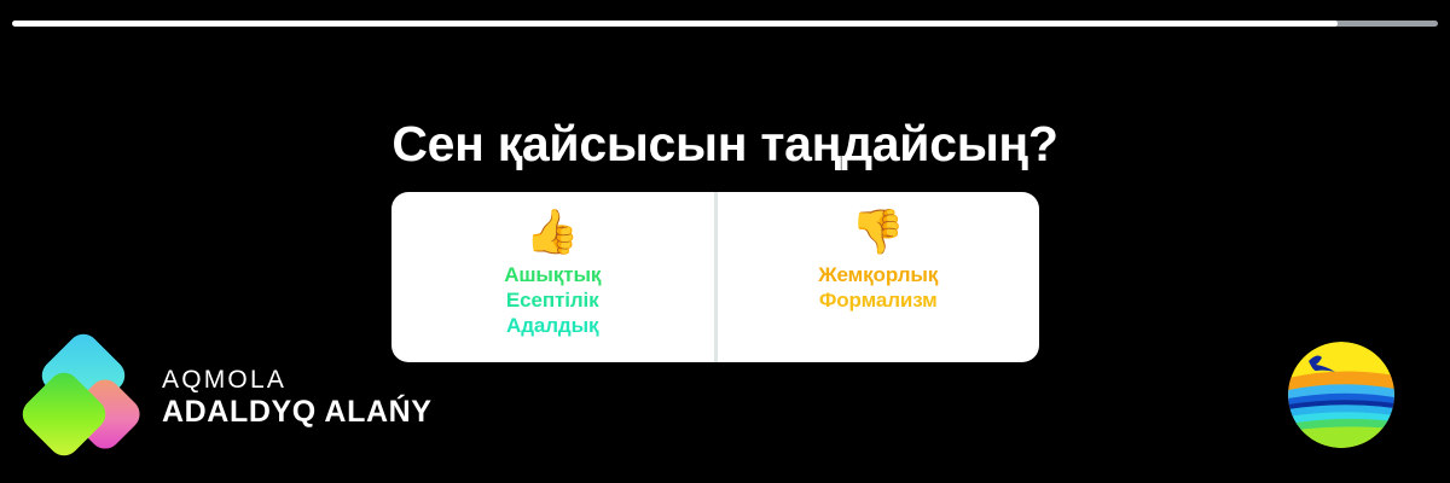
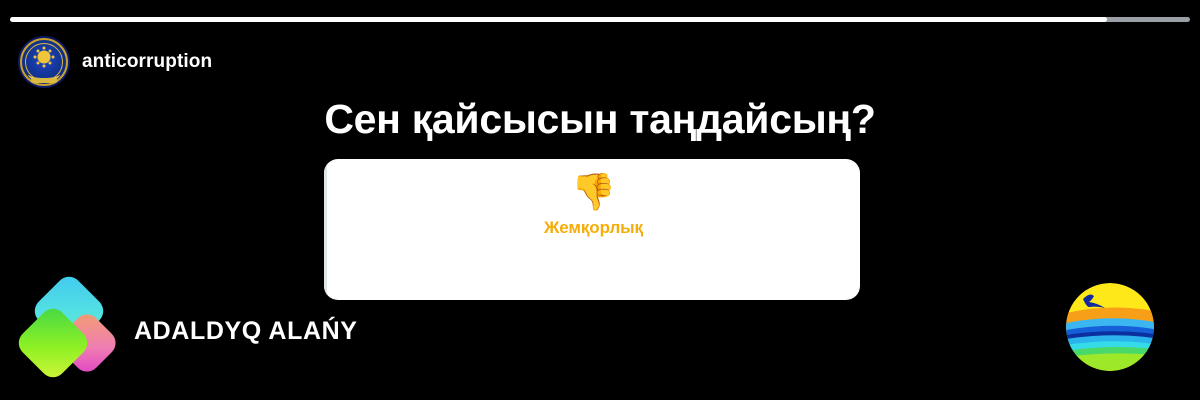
+ anticorruption
  Сен қайсысын таңдайсың?
- 👍
- Ашықтық
- Есептілік
- Адалдық
  👎
  Жемқорлық
- Формализм
- AQMOLA
  ADALDYQ ALAŃY
